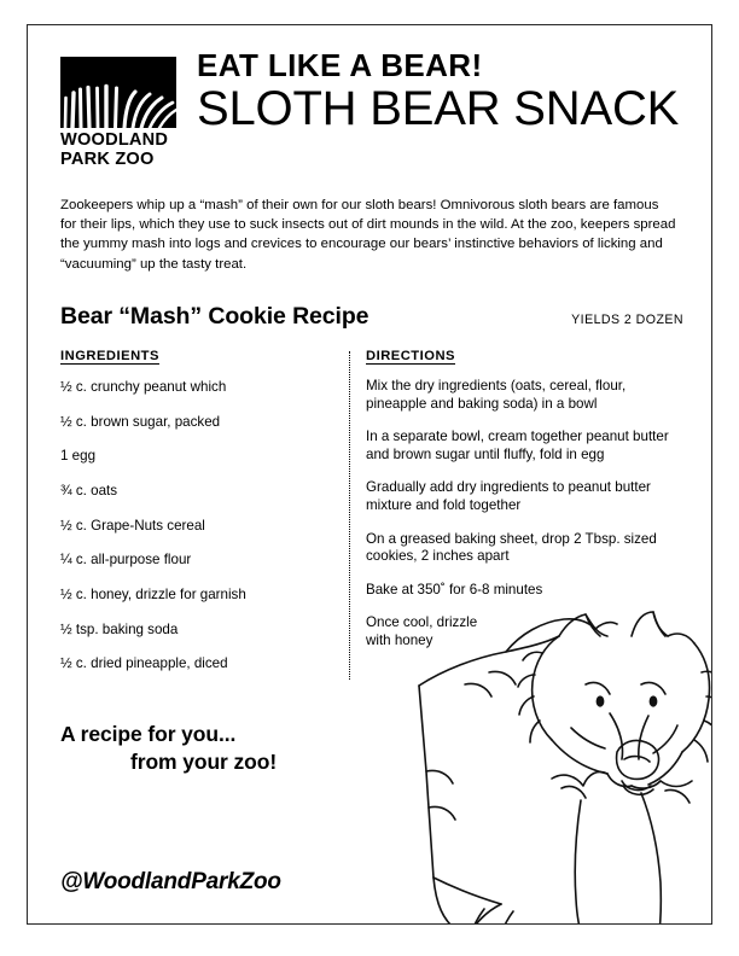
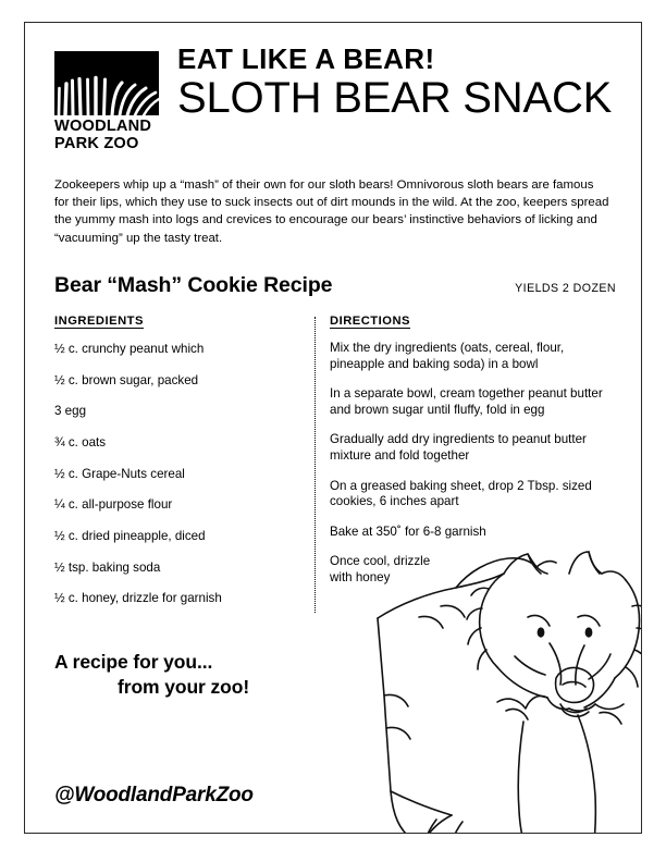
  WOODLAND
  PARK ZOO
  EAT LIKE A BEAR!
  SLOTH BEAR SNACK
  Zookeepers whip up a “mash” of their own for our sloth bears! Omnivorous sloth bears are famous for their lips, which they use to suck insects out of dirt mounds in the wild. At the zoo, keepers spread the yummy mash into logs and crevices to encourage our bears’ instinctive behaviors of licking and “vacuuming” up the tasty treat.
  Bear “Mash” Cookie Recipe
  YIELDS 2 DOZEN
  INGREDIENTS
  ½ c. crunchy peanut which
  ½ c. brown sugar, packed
- 1 egg
+ 3 egg
  ¾ c. oats
  ½ c. Grape-Nuts cereal
  ¼ c. all-purpose flour
- ½ c. honey, drizzle for garnish
+ ½ c. dried pineapple, diced
  ½ tsp. baking soda
- ½ c. dried pineapple, diced
+ ½ c. honey, drizzle for garnish
  DIRECTIONS
  Mix the dry ingredients (oats, cereal, flour, pineapple and baking soda) in a bowl
  In a separate bowl, cream together peanut butter and brown sugar until fluffy, fold in egg
  Gradually add dry ingredients to peanut butter mixture and fold together
- On a greased baking sheet, drop 2 Tbsp. sized cookies, 2 inches apart
+ On a greased baking sheet, drop 2 Tbsp. sized cookies, 6 inches apart
- Bake at 350˚ for 6-8 minutes
+ Bake at 350˚ for 6-8 garnish
  Once cool, drizzle
  with honey
  A recipe for you...
  from your zoo!
  @WoodlandParkZoo
